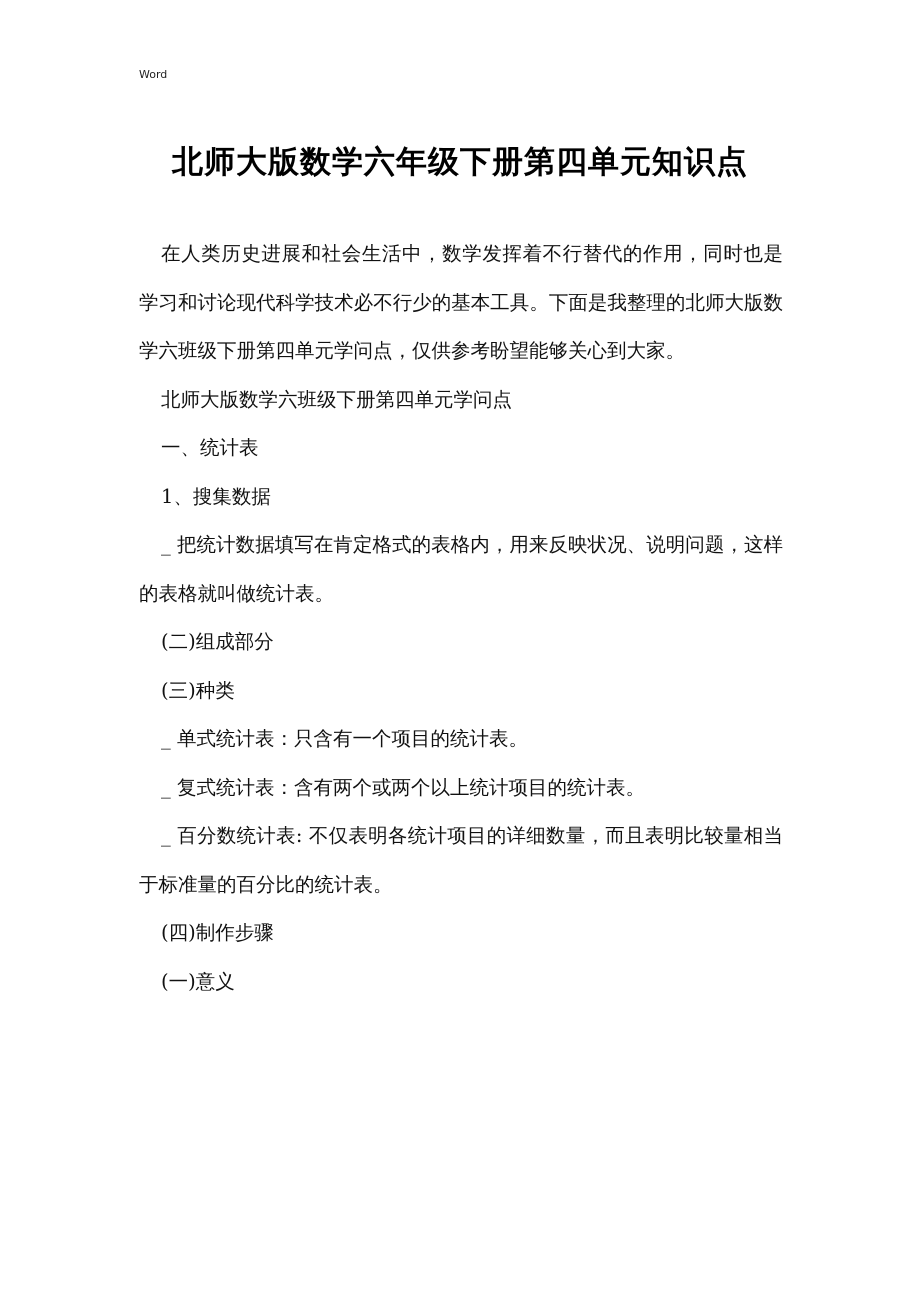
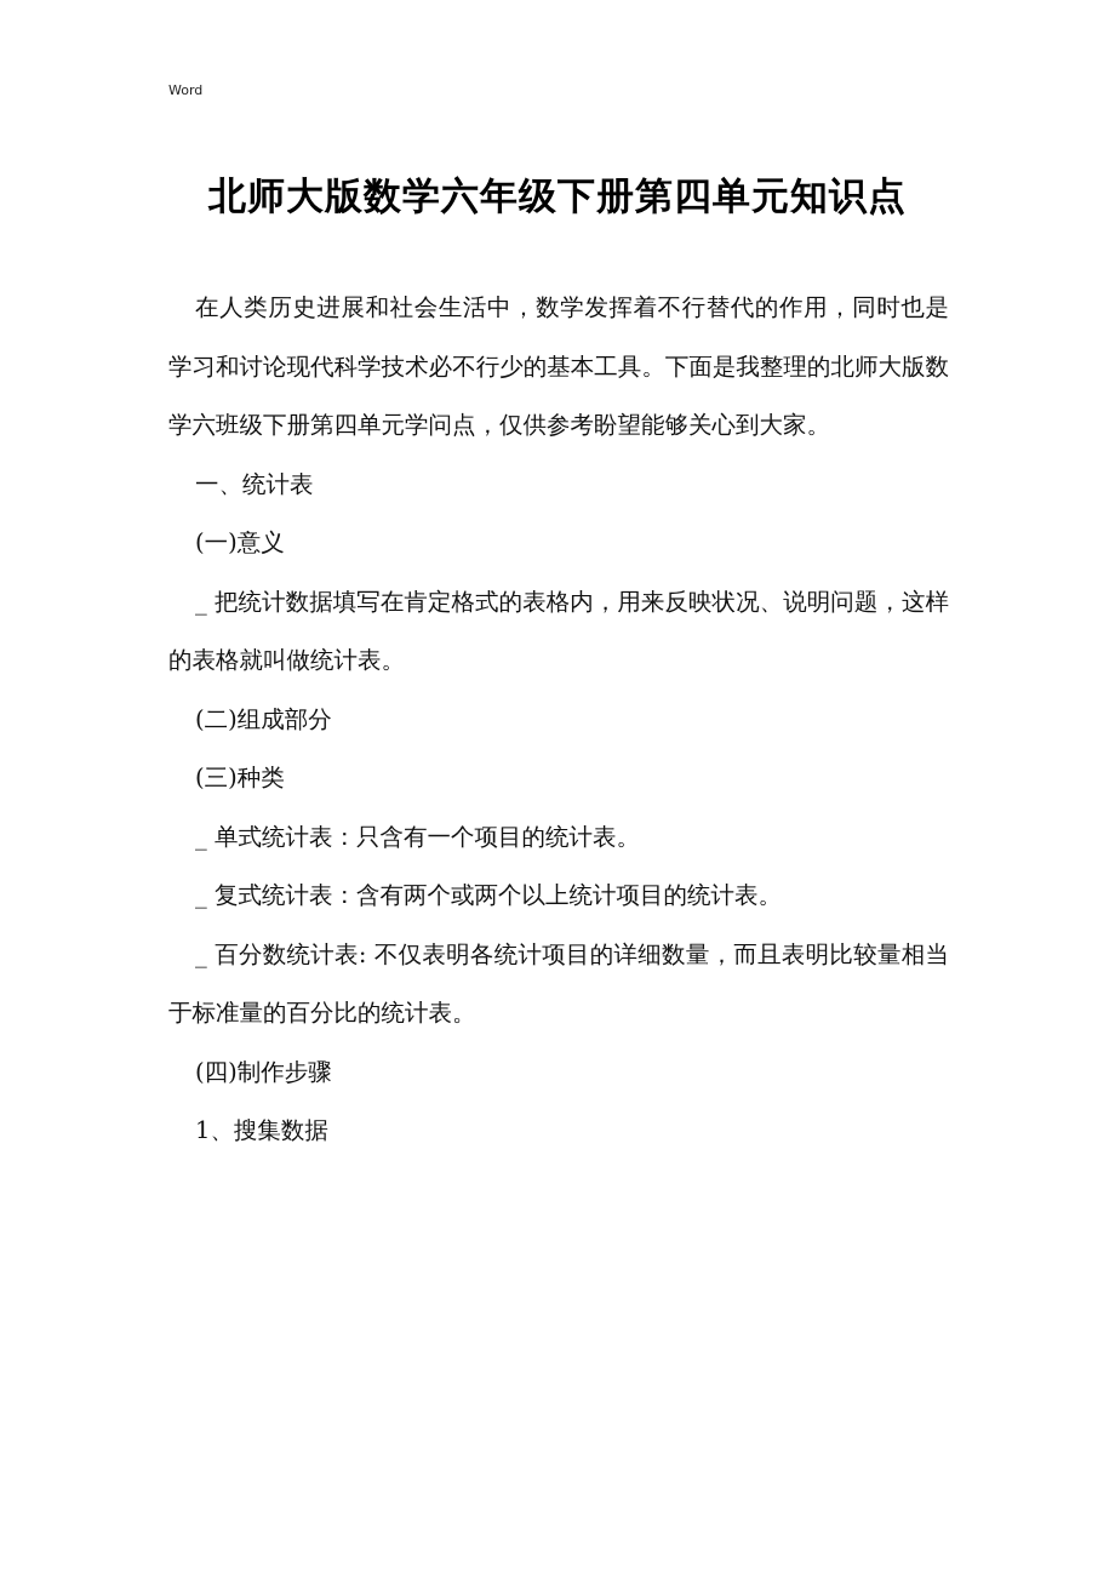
  Word
  北师大版数学六年级下册第四单元知识点
  在人类历史进展和社会生活中，数学发挥着不行替代的作用，同时也是学习和讨论现代科学技术必不行少的基本工具。下面是我整理的北师大版数学六班级下册第四单元学问点，仅供参考盼望能够关心到大家。
- 北师大版数学六班级下册第四单元学问点
  一、统计表
- 1、搜集数据
+ (一)意义
  _ 把统计数据填写在肯定格式的表格内，用来反映状况、说明问题，这样的表格就叫做统计表。
  (二)组成部分
  (三)种类
  _ 单式统计表：只含有一个项目的统计表。
  _ 复式统计表：含有两个或两个以上统计项目的统计表。
  _ 百分数统计表: 不仅表明各统计项目的详细数量，而且表明比较量相当于标准量的百分比的统计表。
  (四)制作步骤
- (一)意义
+ 1、搜集数据
